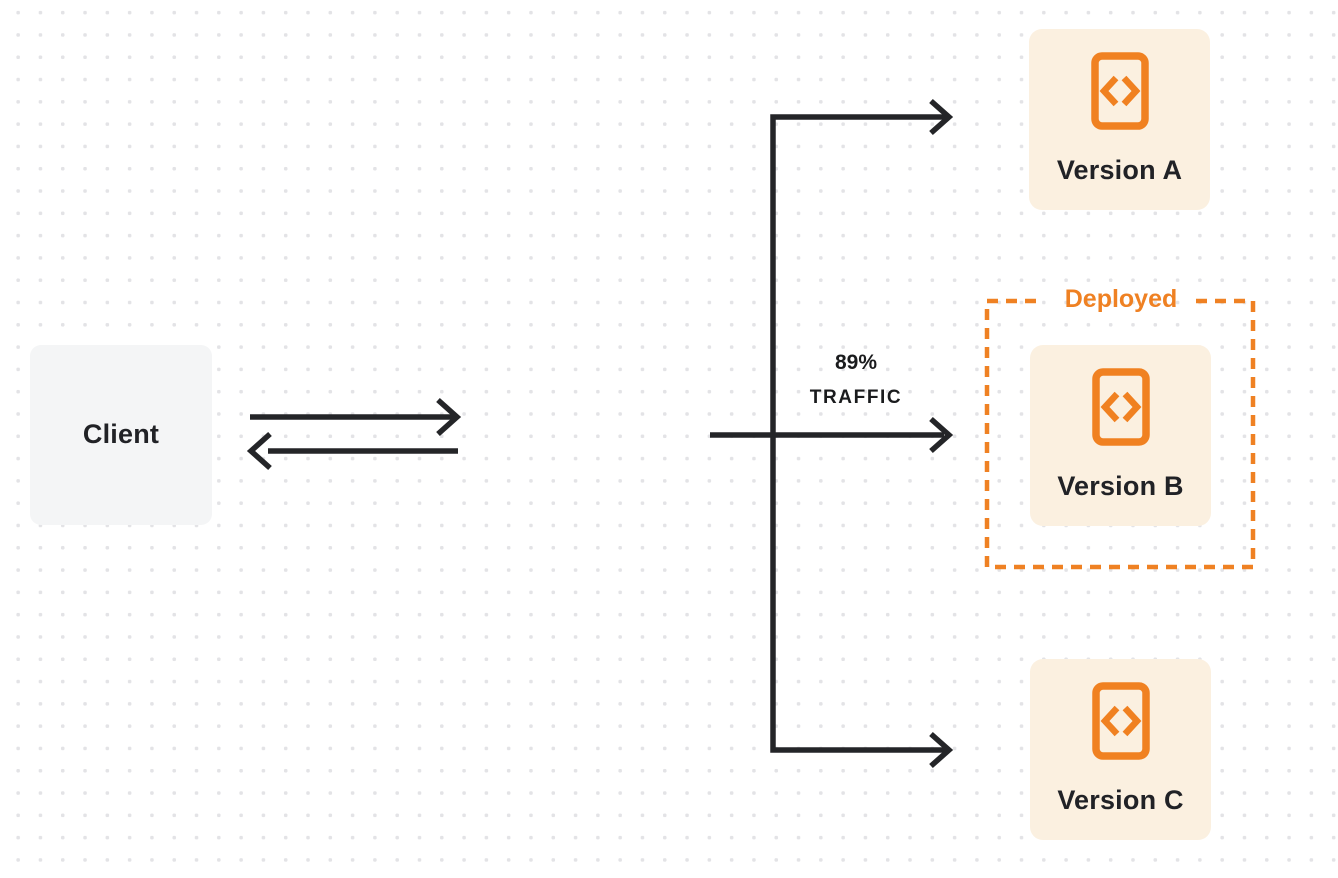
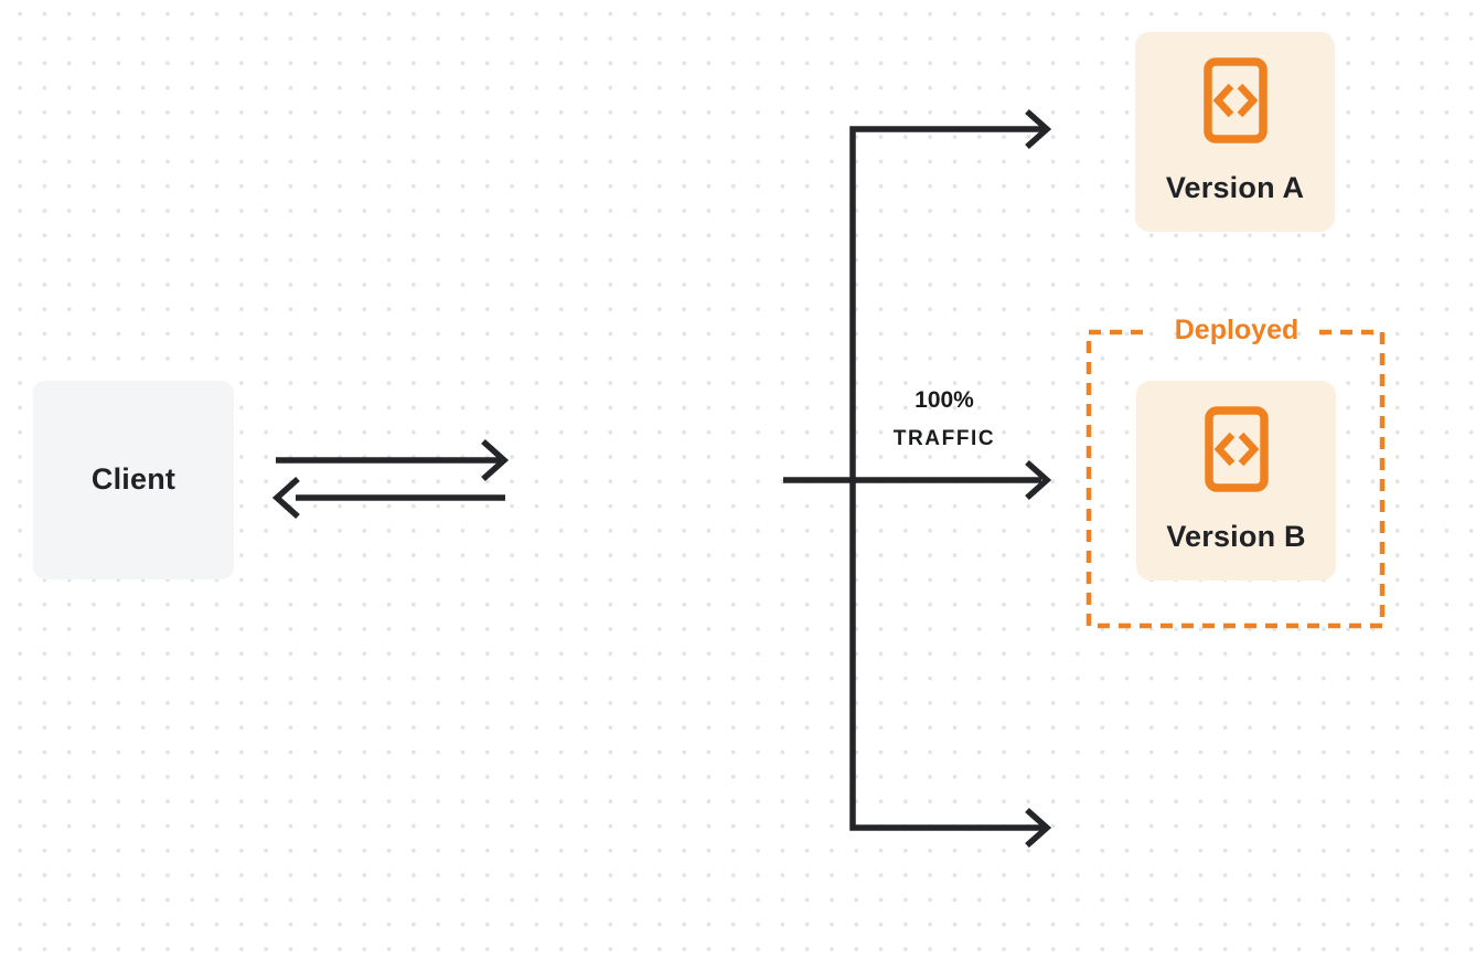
  Client
  Deployed
- 89%
+ 100%
  TRAFFIC
  Version A
  Version B
- Version C
